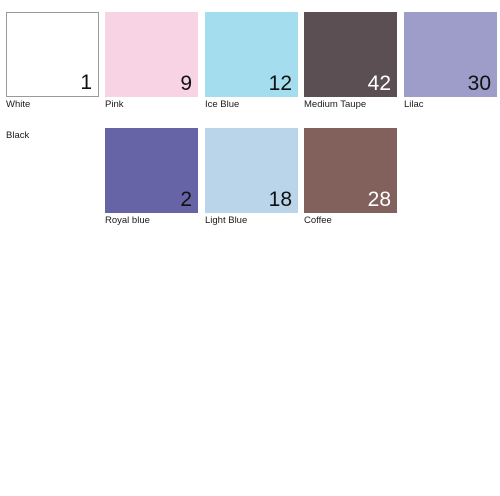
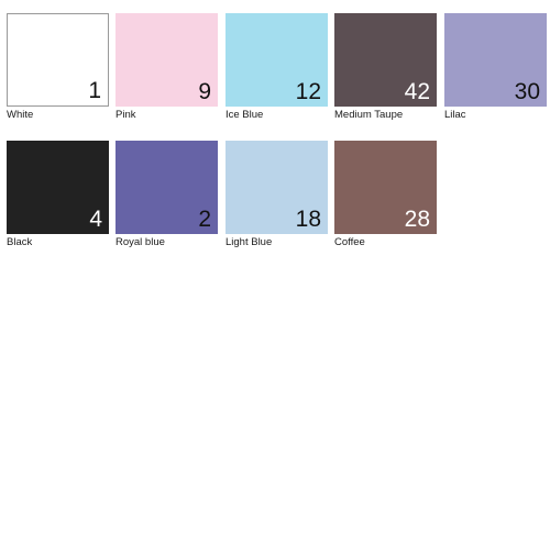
  1
  White
  9
  Pink
  12
  Ice Blue
  42
  Medium Taupe
  30
  Lilac
+ 4
  Black
  2
  Royal blue
  18
  Light Blue
  28
  Coffee
